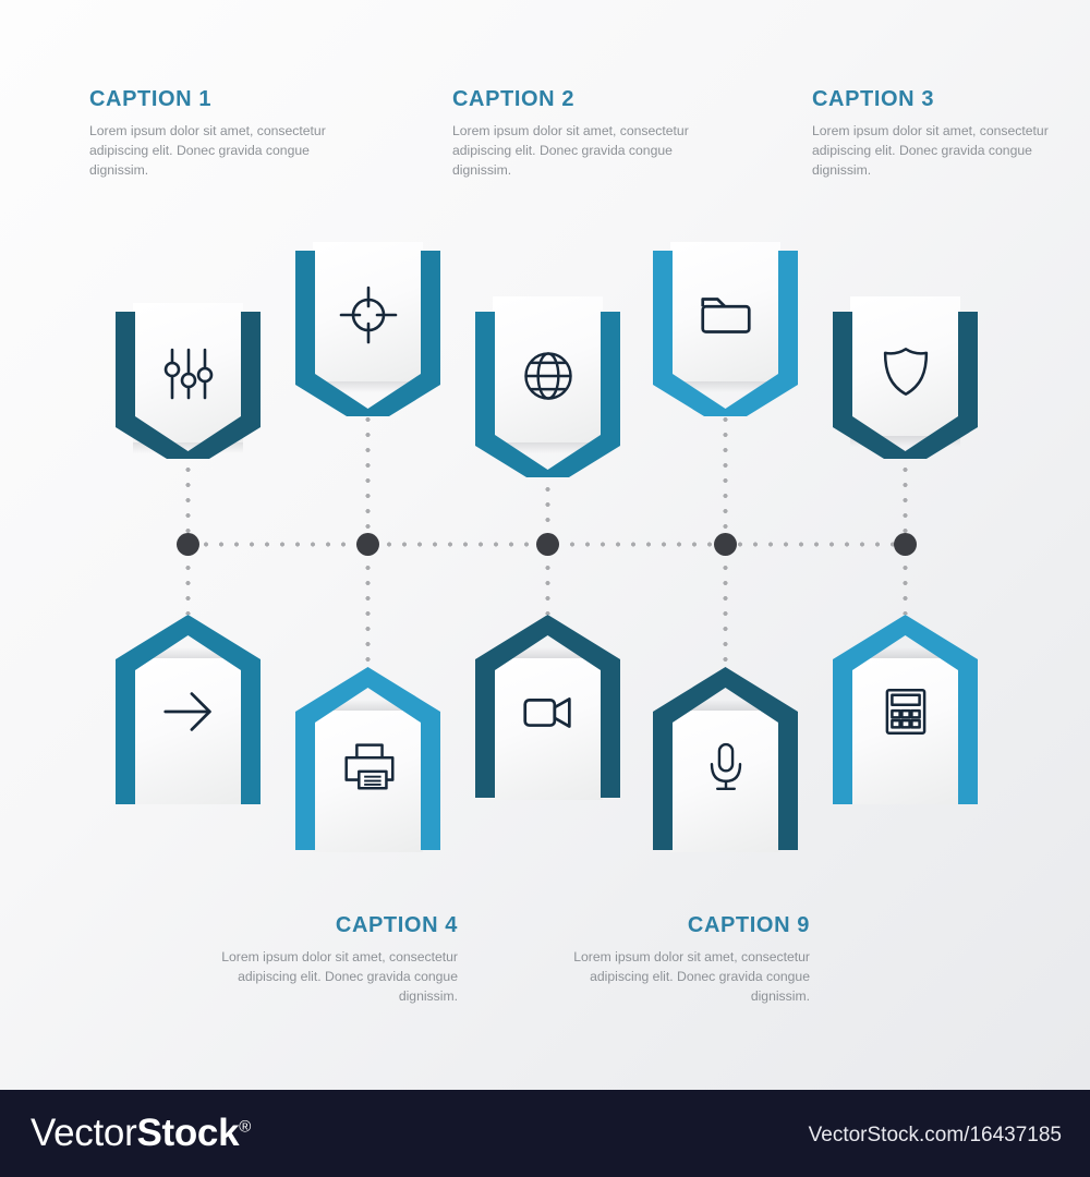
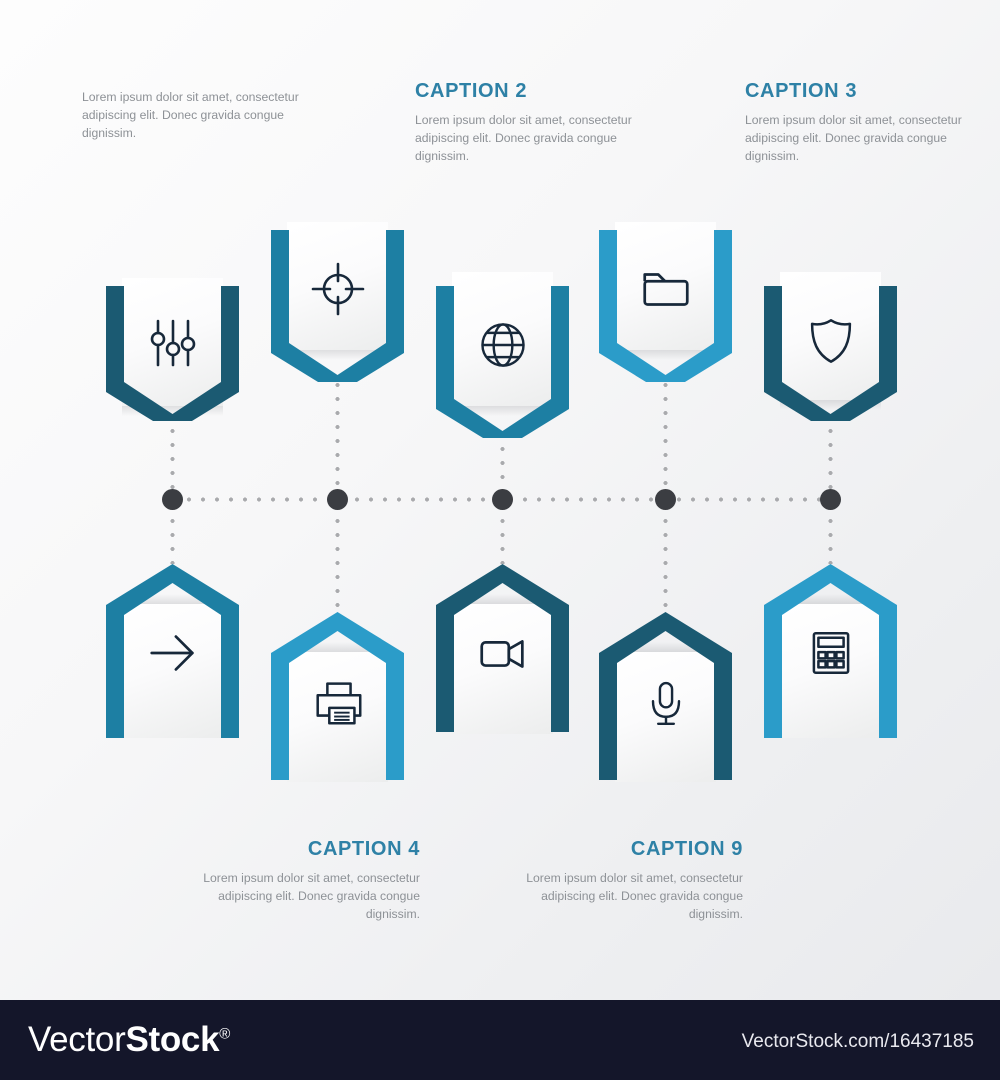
- CAPTION 1
  Lorem ipsum dolor sit amet, consectetur adipiscing elit. Donec gravida congue dignissim.
  CAPTION 2
  Lorem ipsum dolor sit amet, consectetur adipiscing elit. Donec gravida congue dignissim.
  CAPTION 3
  Lorem ipsum dolor sit amet, consectetur adipiscing elit. Donec gravida congue dignissim.
  CAPTION 4
  Lorem ipsum dolor sit amet, consectetur adipiscing elit. Donec gravida congue dignissim.
  CAPTION 9
  Lorem ipsum dolor sit amet, consectetur adipiscing elit. Donec gravida congue dignissim.
  VectorStock®
  VectorStock.com/16437185
